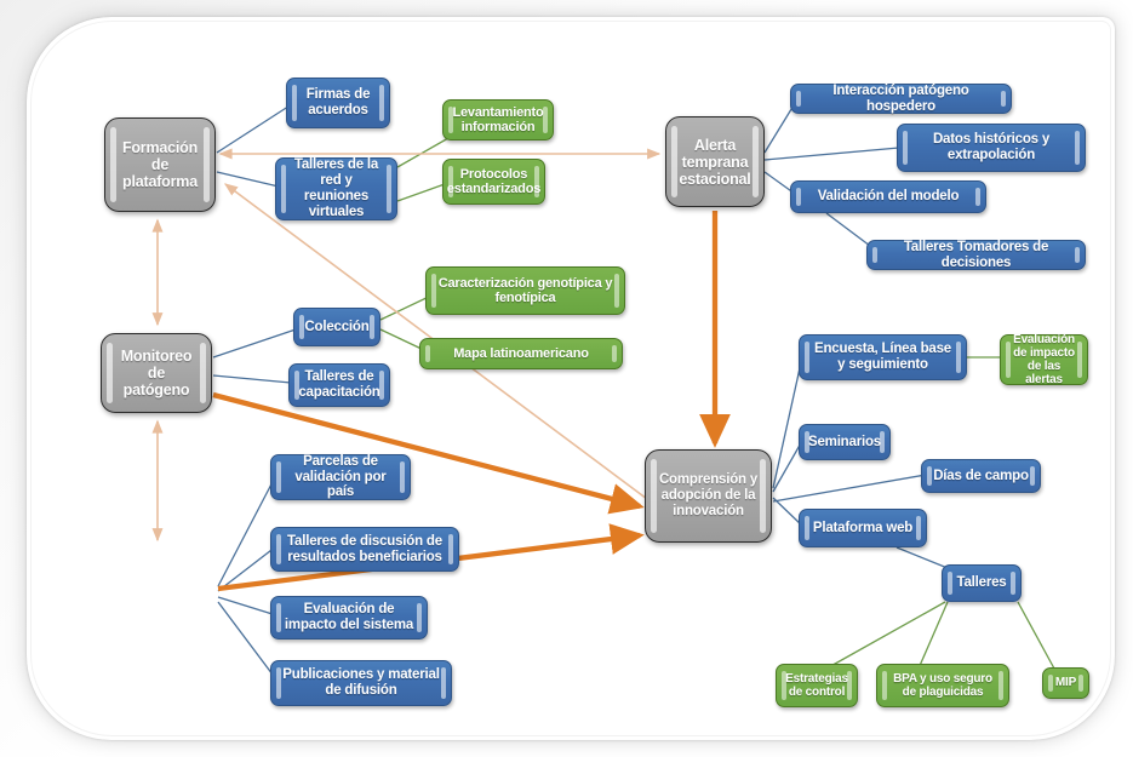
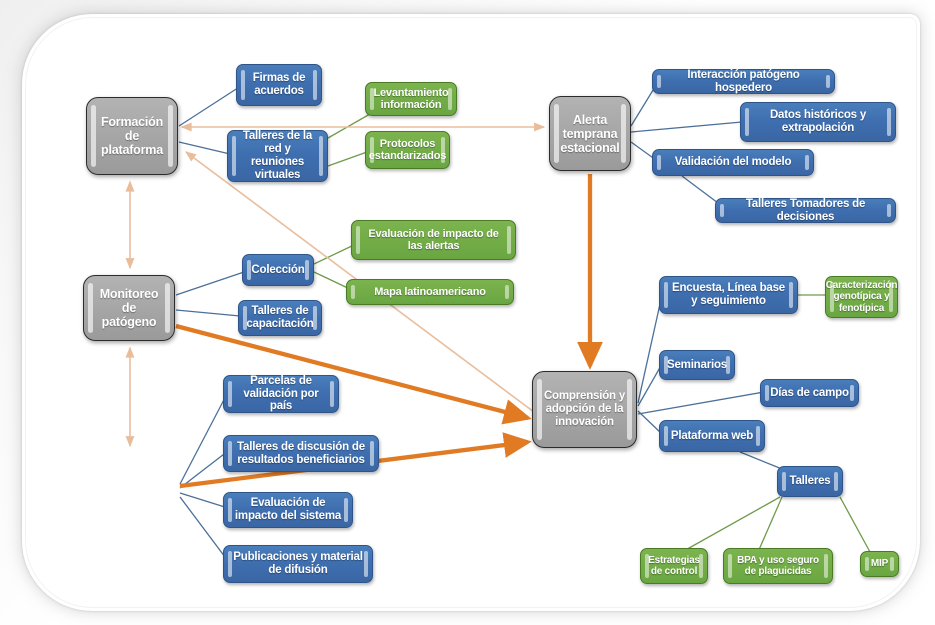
  Formación de plataforma
  Monitoreo de patógeno
  Alerta temprana estacional
  Comprensión y adopción de la innovación
  Firmas de acuerdos
  Talleres de la red y reuniones virtuales
  Levantamiento información
  Protocolos estandarizados
  Interacción patógeno hospedero
  Datos históricos y extrapolación
  Validación del modelo
  Talleres Tomadores de decisiones
  Colección
  Talleres de capacitación
- Caracterización genotípica y fenotípica
+ Evaluación de impacto de las alertas
  Mapa latinoamericano
  Parcelas de validación por país
  Talleres de discusión de resultados beneficiarios
  Evaluación de impacto del sistema
  Publicaciones y material de difusión
  Encuesta, Línea base y seguimiento
- Evaluación de impacto de las alertas
+ Caracterización genotípica y fenotípica
  Seminarios
  Días de campo
  Plataforma web
  Talleres
  Estrategias de control
  BPA y uso seguro de plaguicidas
  MIP
